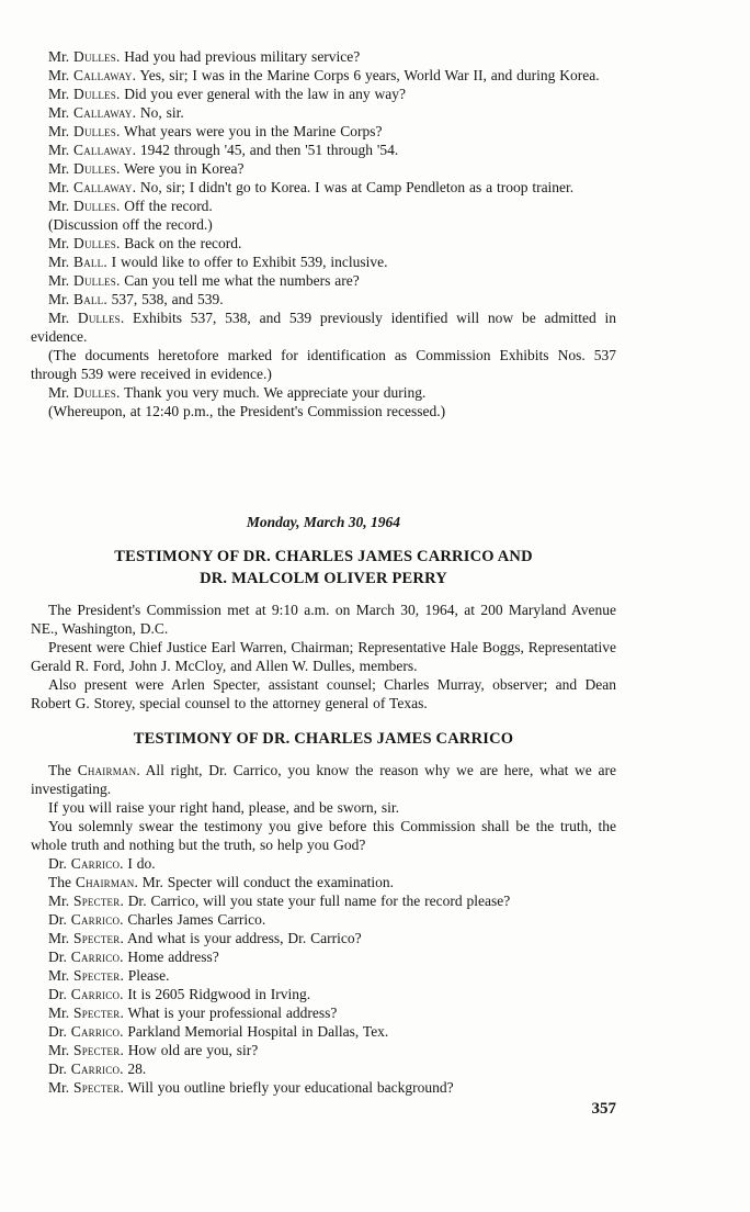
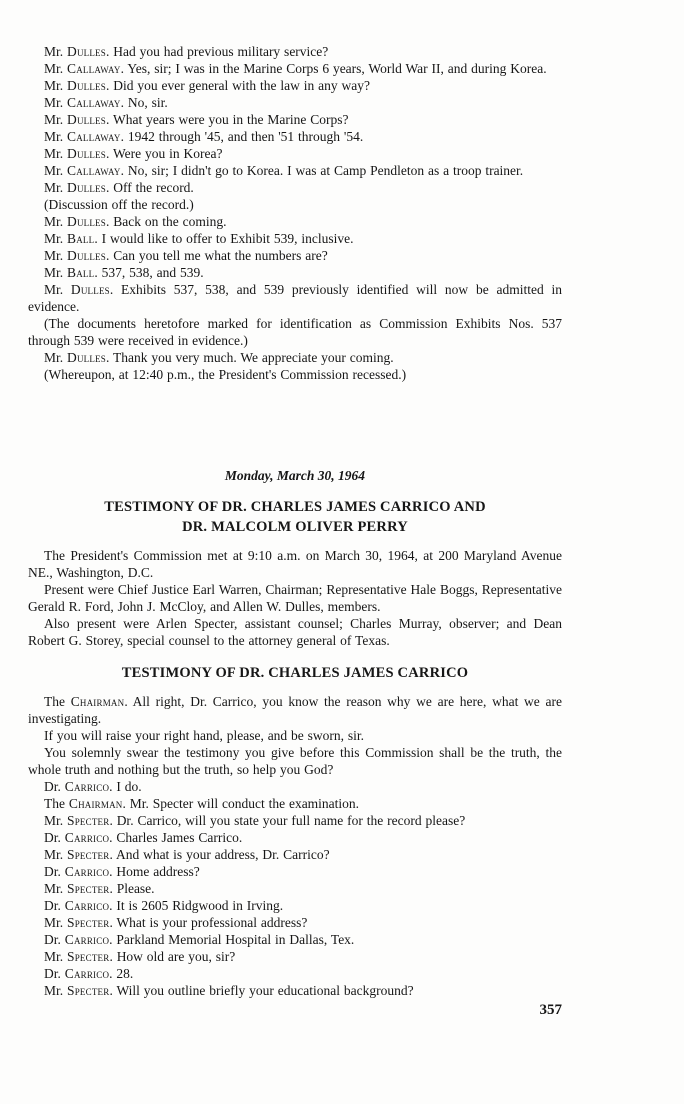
  Mr. Dulles. Had you had previous military service?
  Mr. Callaway. Yes, sir; I was in the Marine Corps 6 years, World War II, and during Korea.
  Mr. Dulles. Did you ever general with the law in any way?
  Mr. Callaway. No, sir.
  Mr. Dulles. What years were you in the Marine Corps?
  Mr. Callaway. 1942 through '45, and then '51 through '54.
  Mr. Dulles. Were you in Korea?
  Mr. Callaway. No, sir; I didn't go to Korea. I was at Camp Pendleton as a troop trainer.
  Mr. Dulles. Off the record.
  (Discussion off the record.)
- Mr. Dulles. Back on the record.
+ Mr. Dulles. Back on the coming.
  Mr. Ball. I would like to offer to Exhibit 539, inclusive.
  Mr. Dulles. Can you tell me what the numbers are?
  Mr. Ball. 537, 538, and 539.
  Mr. Dulles. Exhibits 537, 538, and 539 previously identified will now be admitted in evidence.
  (The documents heretofore marked for identification as Commission Exhibits Nos. 537 through 539 were received in evidence.)
- Mr. Dulles. Thank you very much. We appreciate your during.
+ Mr. Dulles. Thank you very much. We appreciate your coming.
  (Whereupon, at 12:40 p.m., the President's Commission recessed.)
  Monday, March 30, 1964
  TESTIMONY OF DR. CHARLES JAMES CARRICO AND
  DR. MALCOLM OLIVER PERRY
  The President's Commission met at 9:10 a.m. on March 30, 1964, at 200 Maryland Avenue NE., Washington, D.C.
  Present were Chief Justice Earl Warren, Chairman; Representative Hale Boggs, Representative Gerald R. Ford, John J. McCloy, and Allen W. Dulles, members.
  Also present were Arlen Specter, assistant counsel; Charles Murray, observer; and Dean Robert G. Storey, special counsel to the attorney general of Texas.
  TESTIMONY OF DR. CHARLES JAMES CARRICO
  The Chairman. All right, Dr. Carrico, you know the reason why we are here, what we are investigating.
  If you will raise your right hand, please, and be sworn, sir.
  You solemnly swear the testimony you give before this Commission shall be the truth, the whole truth and nothing but the truth, so help you God?
  Dr. Carrico. I do.
  The Chairman. Mr. Specter will conduct the examination.
  Mr. Specter. Dr. Carrico, will you state your full name for the record please?
  Dr. Carrico. Charles James Carrico.
  Mr. Specter. And what is your address, Dr. Carrico?
  Dr. Carrico. Home address?
  Mr. Specter. Please.
  Dr. Carrico. It is 2605 Ridgwood in Irving.
  Mr. Specter. What is your professional address?
  Dr. Carrico. Parkland Memorial Hospital in Dallas, Tex.
  Mr. Specter. How old are you, sir?
  Dr. Carrico. 28.
  Mr. Specter. Will you outline briefly your educational background?
  357
